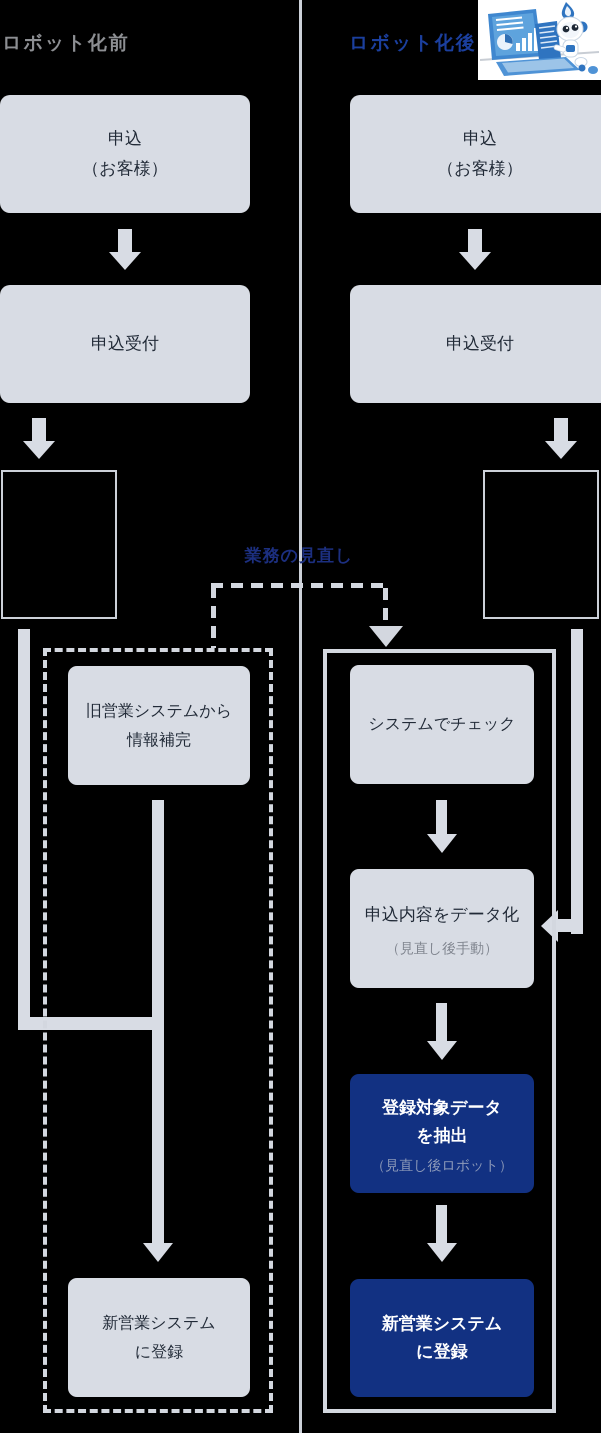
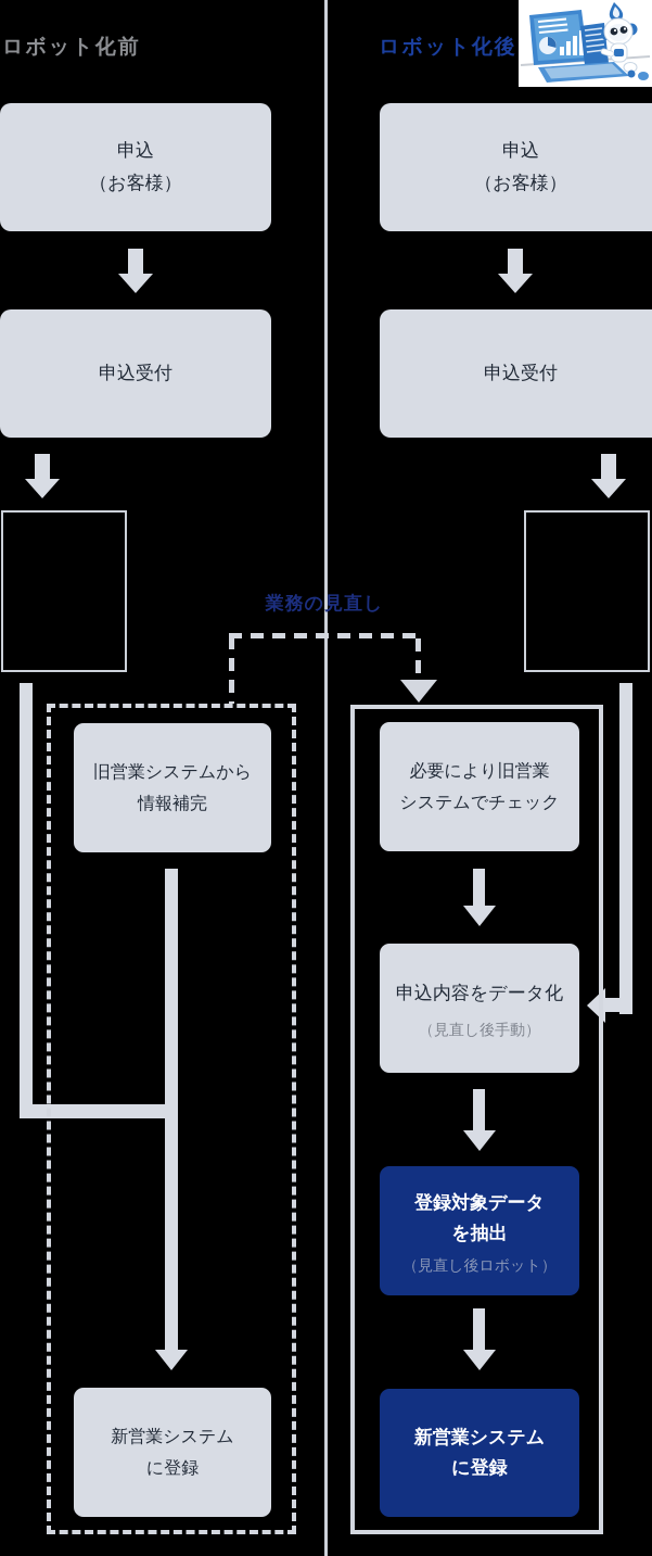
  ロボット化前
  ロボット化後
  申込
  （お客様）
  申込受付
  旧営業システムから
  情報補完
  新営業システム
  に登録
  業務の見直し
  申込
  （お客様）
  申込受付
+ 必要により旧営業
  システムでチェック
  申込内容をデータ化
  （見直し後手動）
  登録対象データ
  を抽出
  （見直し後ロボット）
  新営業システム
  に登録
